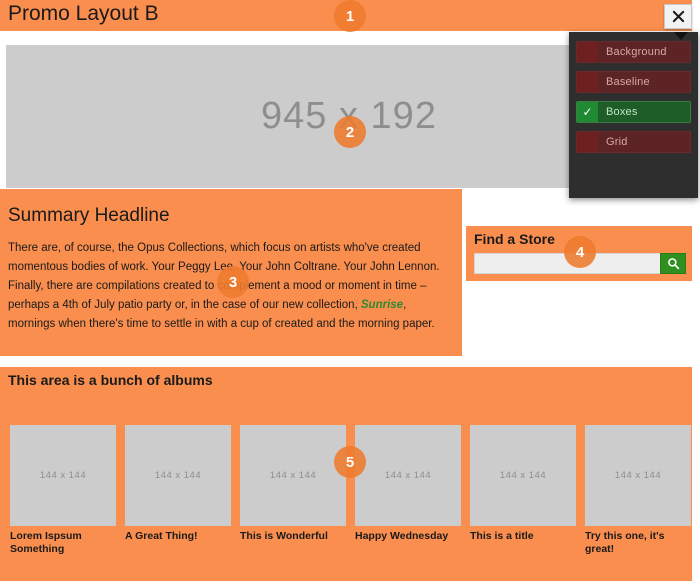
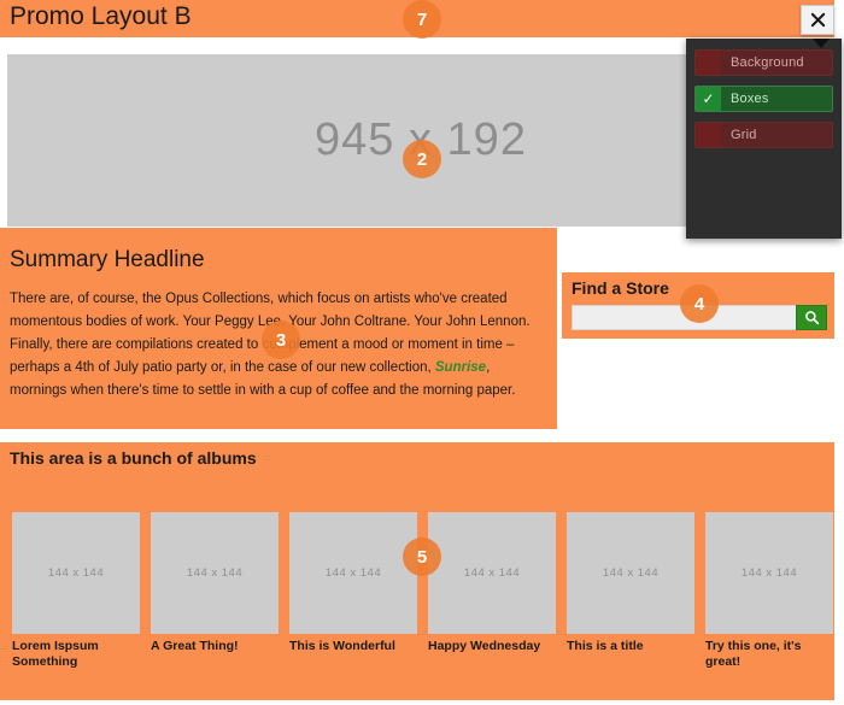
  Promo Layout B
  945 x 192
  Summary Headline
- There are, of course, the Opus Collections, which focus on artists who've created momentous bodies of work. Your Peggy Lee. Your John Coltrane. Your John Lennon. Finally, there are compilations created to complement a mood or moment in time – perhaps a 4th of July patio party or, in the case of our new collection, Sunrise, mornings when there's time to settle in with a cup of created and the morning paper.
+ There are, of course, the Opus Collections, which focus on artists who've created momentous bodies of work. Your Peggy Lee. Your John Coltrane. Your John Lennon. Finally, there are compilations created to complement a mood or moment in time – perhaps a 4th of July patio party or, in the case of our new collection, Sunrise, mornings when there's time to settle in with a cup of coffee and the morning paper.
  Find a Store
  This area is a bunch of albums
  144 x 144
  Lorem Ispsum Something
  144 x 144
  A Great Thing!
  144 x 144
  This is Wonderful
  144 x 144
  Happy Wednesday
  144 x 144
  This is a title
  144 x 144
  Try this one, it's great!
- 1
+ 7
  2
  3
  4
  5
  Background
- Baseline
  ✓
  Boxes
  Grid
